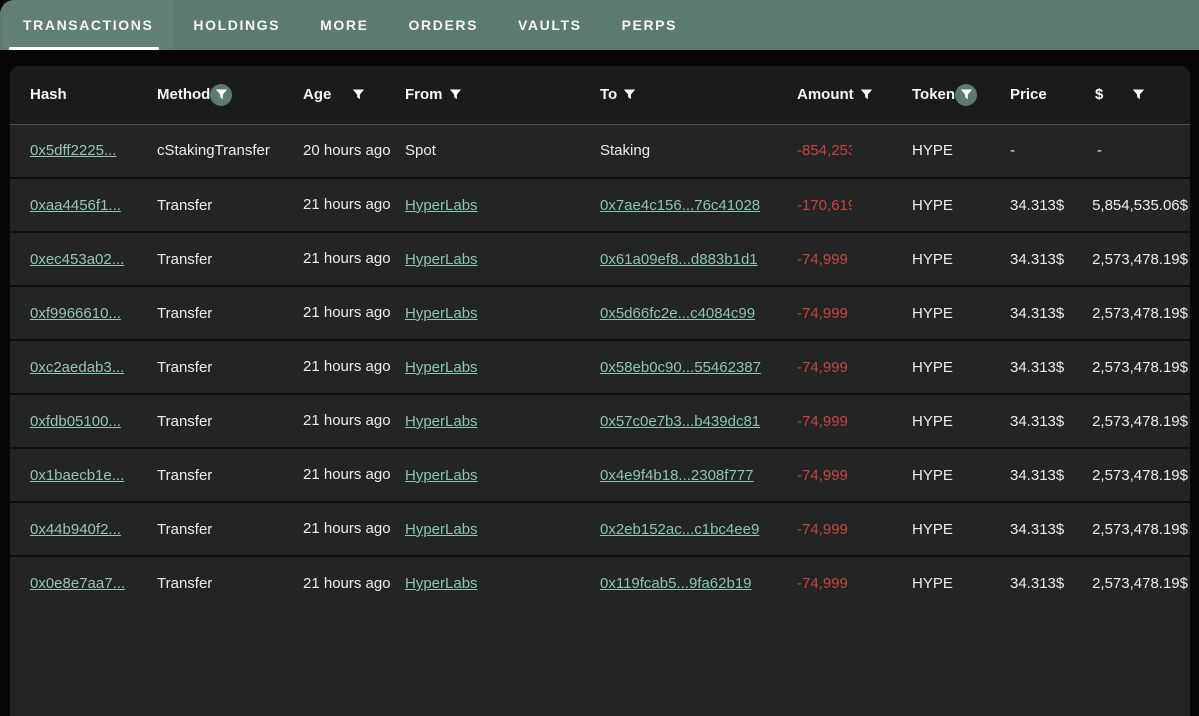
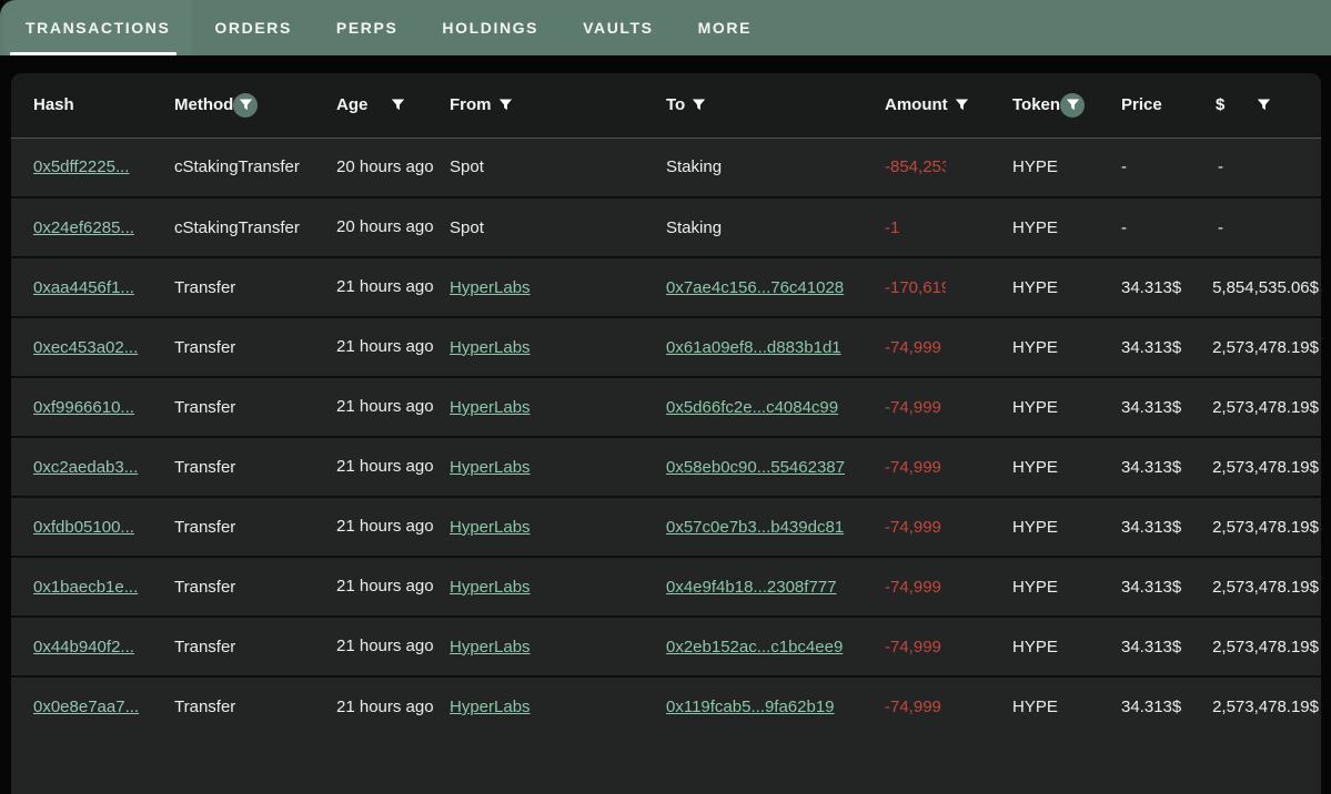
  TRANSACTIONS
- HOLDINGS
+ ORDERS
- MORE
+ PERPS
- ORDERS
+ HOLDINGS
  VAULTS
- PERPS
+ MORE
  Hash	Method	Age	From	To	Amount	Token	Price	$
  0x5dff2225...	cStakingTransfer	20 hours ago	Spot	Staking	-854,25	HYPE	-	-
+ 0x24ef6285...	cStakingTransfer	20 hours ago	Spot	Staking	-1	HYPE	-	-
  0xaa4456f1...	Transfer	21 hours ago	HyperLabs	0x7ae4c156...76c41028	-170,61	HYPE	34.313$	5,854,535.06$
  0xec453a02...	Transfer	21 hours ago	HyperLabs	0x61a09ef8...d883b1d1	-74,999	HYPE	34.313$	2,573,478.19$
  0xf9966610...	Transfer	21 hours ago	HyperLabs	0x5d66fc2e...c4084c99	-74,999	HYPE	34.313$	2,573,478.19$
  0xc2aedab3...	Transfer	21 hours ago	HyperLabs	0x58eb0c90...55462387	-74,999	HYPE	34.313$	2,573,478.19$
  0xfdb05100...	Transfer	21 hours ago	HyperLabs	0x57c0e7b3...b439dc81	-74,999	HYPE	34.313$	2,573,478.19$
  0x1baecb1e...	Transfer	21 hours ago	HyperLabs	0x4e9f4b18...2308f777	-74,999	HYPE	34.313$	2,573,478.19$
  0x44b940f2...	Transfer	21 hours ago	HyperLabs	0x2eb152ac...c1bc4ee9	-74,999	HYPE	34.313$	2,573,478.19$
  0x0e8e7aa7...	Transfer	21 hours ago	HyperLabs	0x119fcab5...9fa62b19	-74,999	HYPE	34.313$	2,573,478.19$
